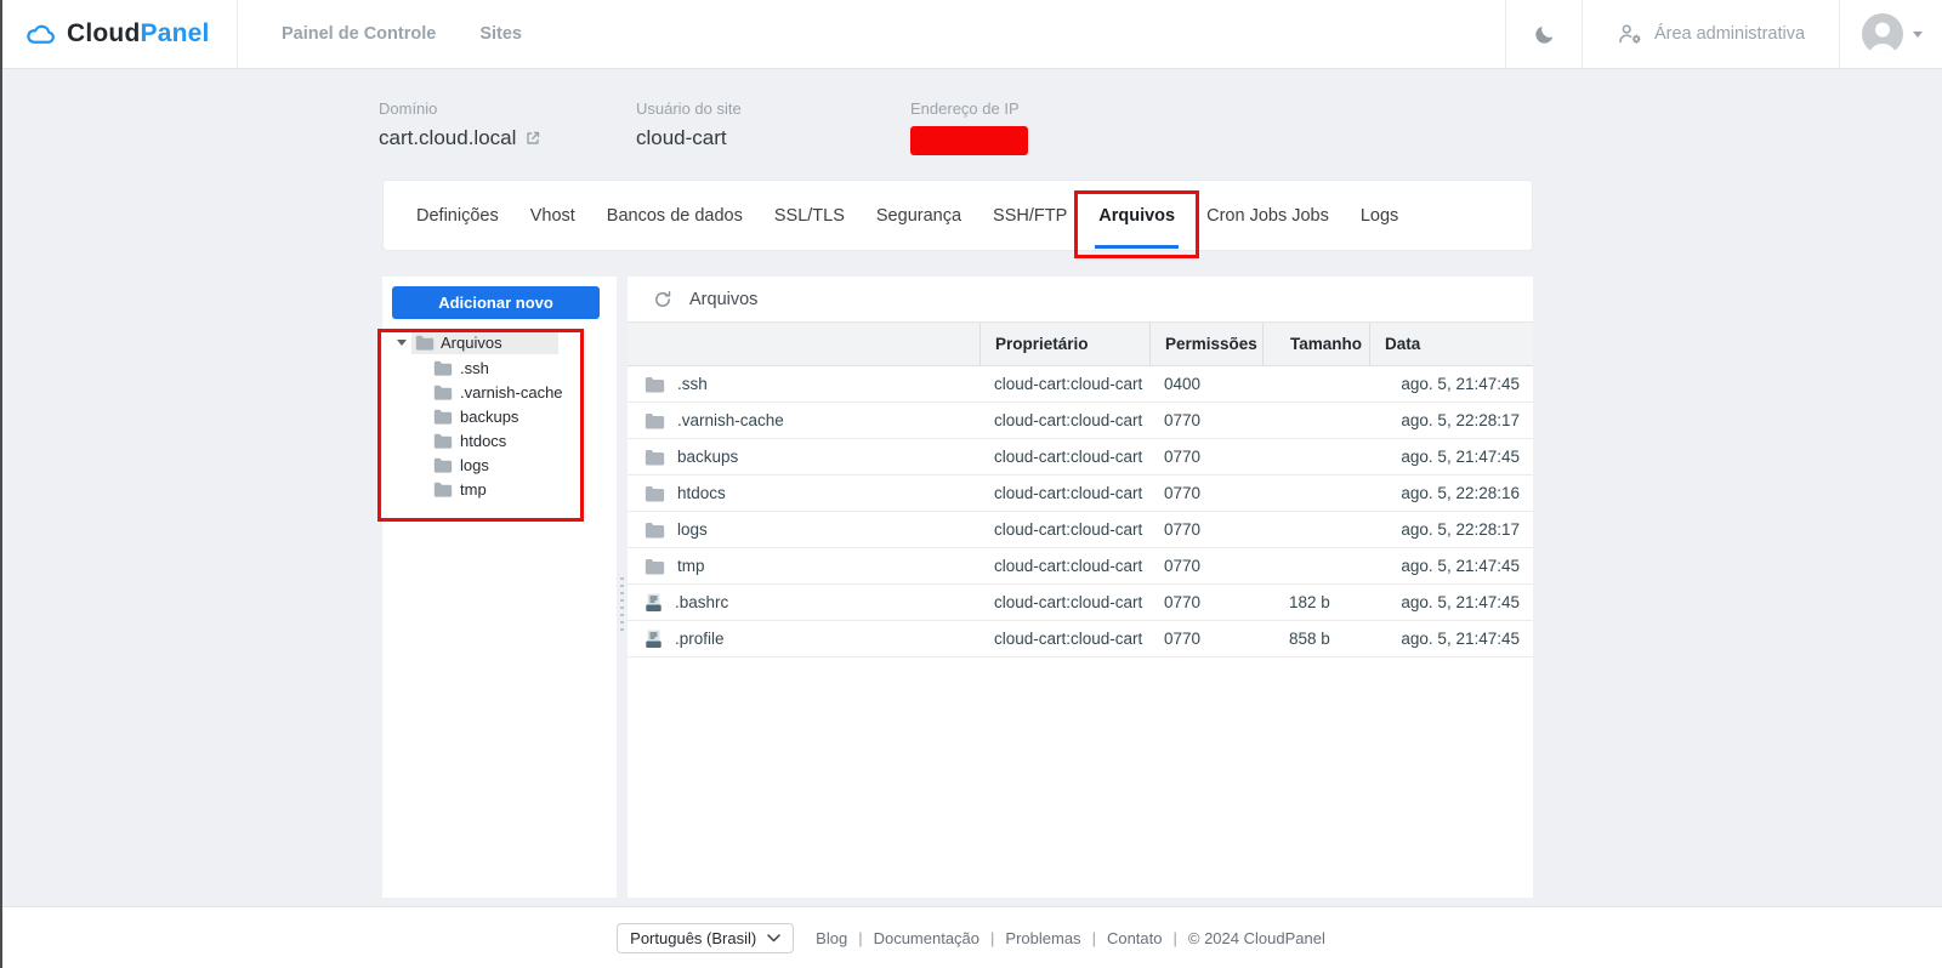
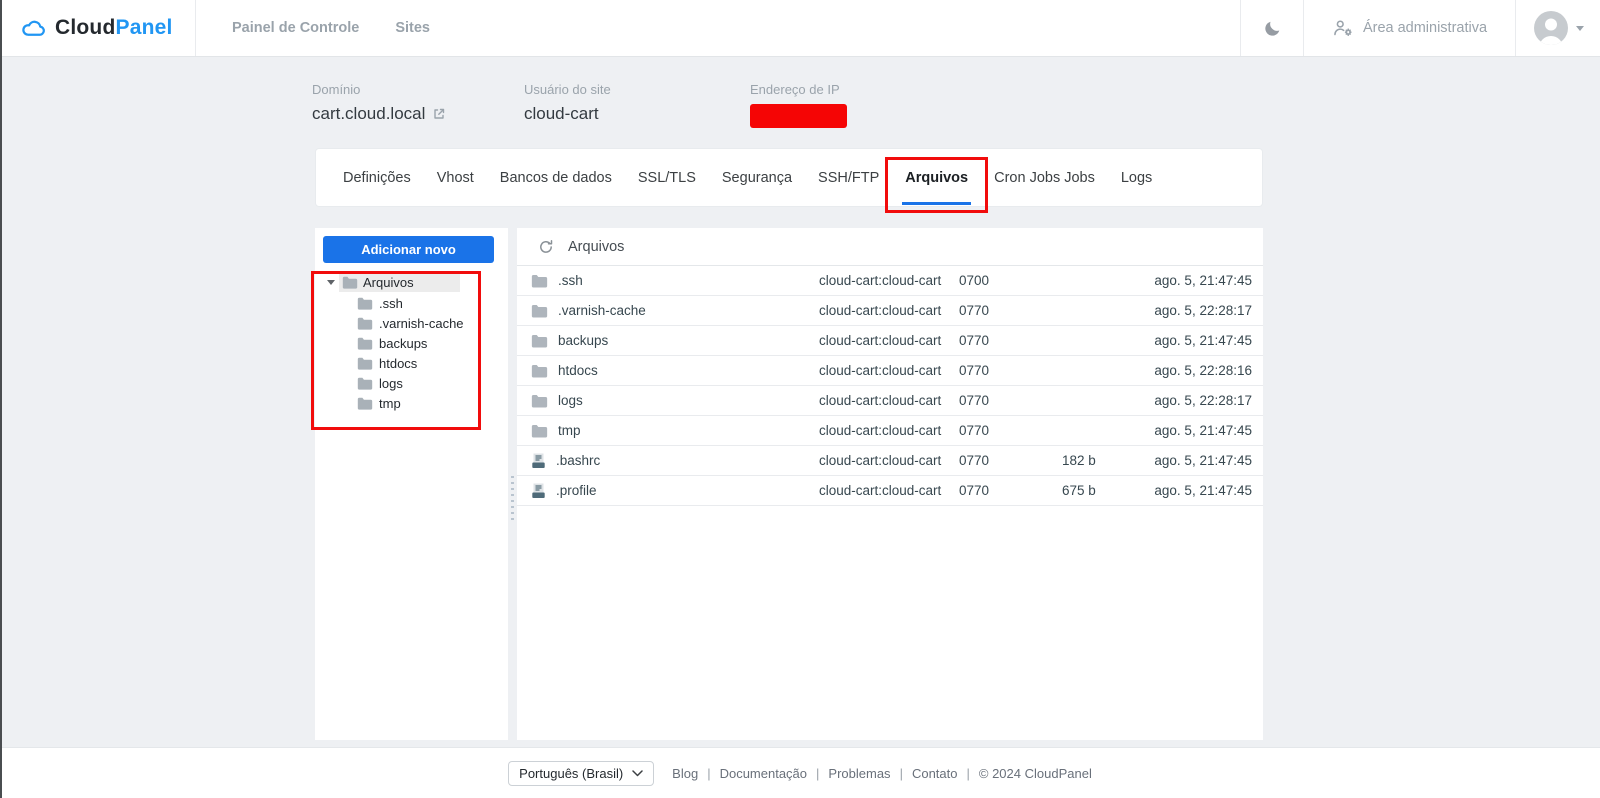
  CloudPanel
  Painel de Controle
  Sites
  Área administrativa
  Domínio
  cart.cloud.local
  Usuário do site
  cloud-cart
  Endereço de IP
  Definições
  Vhost
  Bancos de dados
  SSL/TLS
  Segurança
  SSH/FTP
  Arquivos
  Cron Jobs Jobs
  Logs
  Adicionar novo
  Arquivos
  .ssh
  .varnish-cache
  backups
  htdocs
  logs
  tmp
  Arquivos
- Proprietário
- Permissões
- Tamanho
- Data
  .ssh
  cloud-cart:cloud-cart
- 0400
+ 0700
  ago. 5, 21:47:45
  .varnish-cache
  cloud-cart:cloud-cart
  0770
  ago. 5, 22:28:17
  backups
  cloud-cart:cloud-cart
  0770
  ago. 5, 21:47:45
  htdocs
  cloud-cart:cloud-cart
  0770
  ago. 5, 22:28:16
  logs
  cloud-cart:cloud-cart
  0770
  ago. 5, 22:28:17
  tmp
  cloud-cart:cloud-cart
  0770
  ago. 5, 21:47:45
  .bashrc
  cloud-cart:cloud-cart
  0770
  182 b
  ago. 5, 21:47:45
  .profile
  cloud-cart:cloud-cart
  0770
- 858 b
+ 675 b
  ago. 5, 21:47:45
  Português (Brasil)
  Blog
  |
  Documentação
  |
  Problemas
  |
  Contato
  |
  © 2024 CloudPanel
